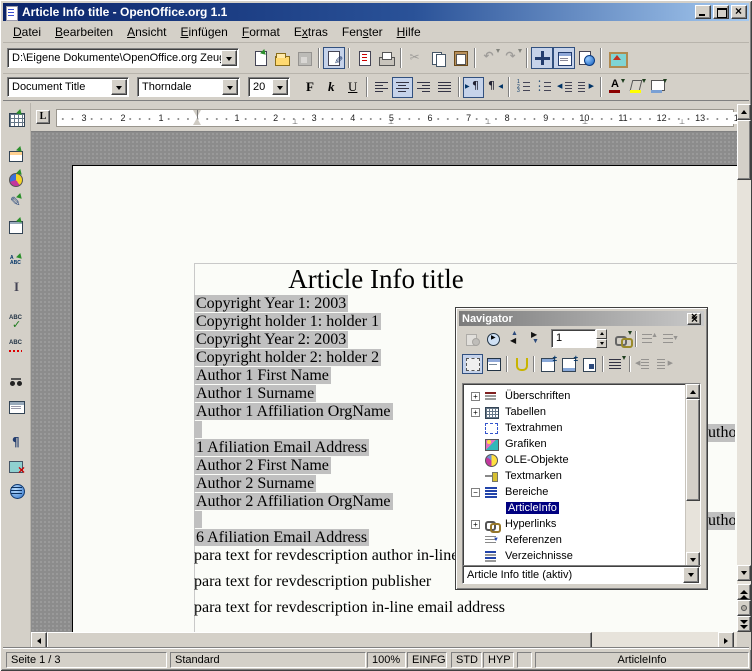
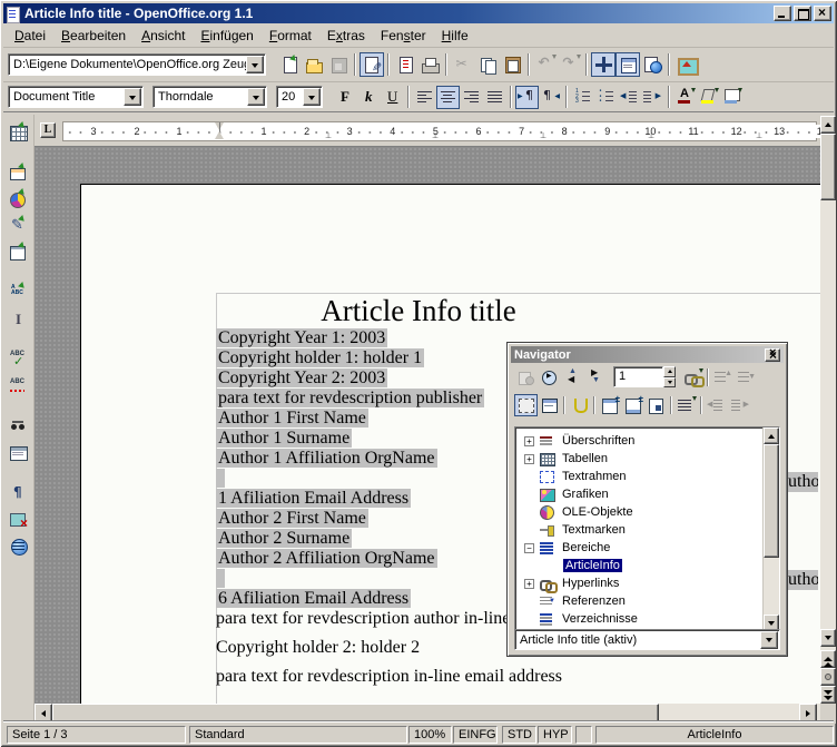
  Article Info title - OpenOffice.org 1.1
  Datei
  Bearbeiten
  Ansicht
  Einfügen
  Format
  Extras
  Fenster
  Hilfe
  D:\Eigene Dokumente\OpenOffice.org Zeu
  Document Title
  Thorndale
  20
  L
  3
  2
  1
  1
  2
  3
  4
  5
  6
  7
  8
  9
  10
  11
  12
  13
  Article Info title
  Copyright Year 1: 2003
  Copyright holder 1: holder 1
  Copyright Year 2: 2003
- Copyright holder 2: holder 2
+ para text for revdescription publisher
  Author 1 First Name
  Author 1 Surname
  Author 1 Affiliation OrgName
  1 Afiliation Email Address
  Author 2 First Name
  Author 2 Surname
  Author 2 Affiliation OrgName
  6 Afiliation Email Address
  para text for revdescription author in-lin
- para text for revdescription publisher
+ Copyright holder 2: holder 2
  para text for revdescription in-line email address
  utho
  utho
  Navigator
  1
  +
  Überschriften
  +
  Tabellen
  Textrahmen
  Grafiken
  OLE-Objekte
  Textmarken
  −
  Bereiche
  ArticleInfo
  +
  Hyperlinks
  Referenzen
  Verzeichnisse
  Article Info title (aktiv)
  Seite 1 / 3
  Standard
  100%
  EINFG
  STD
  HYP
  ArticleInfo
